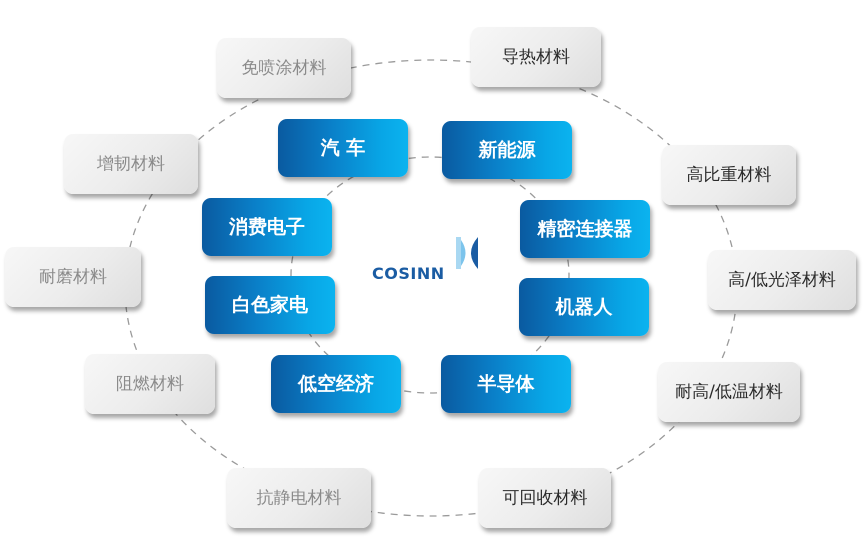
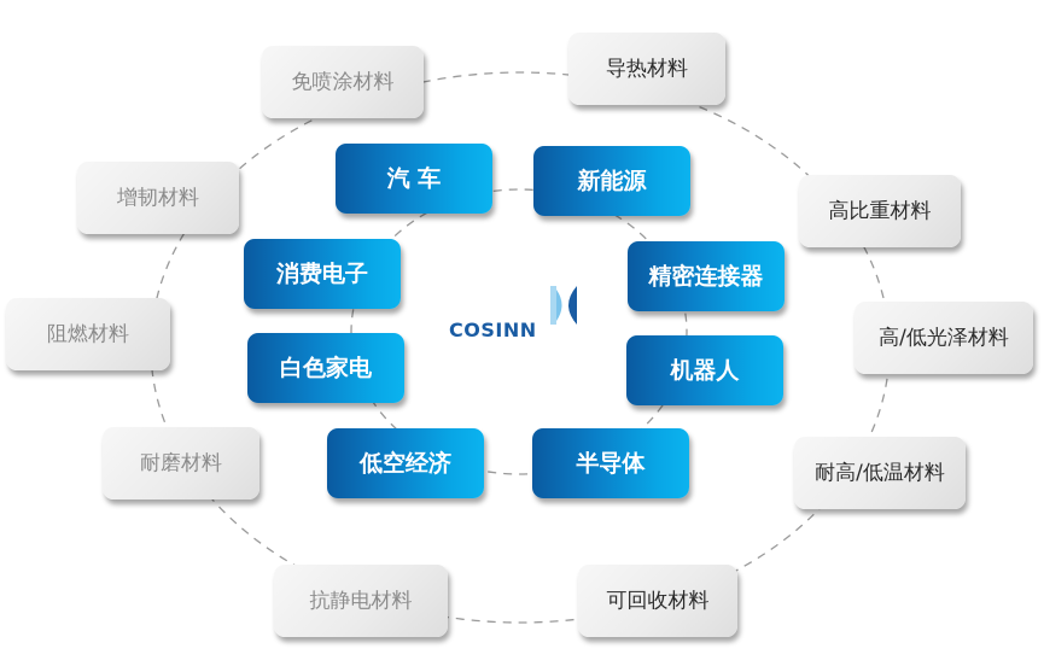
  免喷涂材料
  导热材料
  增韧材料
  高比重材料
- 耐磨材料
+ 阻燃材料
  高/低光泽材料
- 阻燃材料
+ 耐磨材料
  耐高/低温材料
  抗静电材料
  可回收材料
  汽 车
  新能源
  消费电子
  精密连接器
  白色家电
  机器人
  低空经济
  半导体
  COSINN
